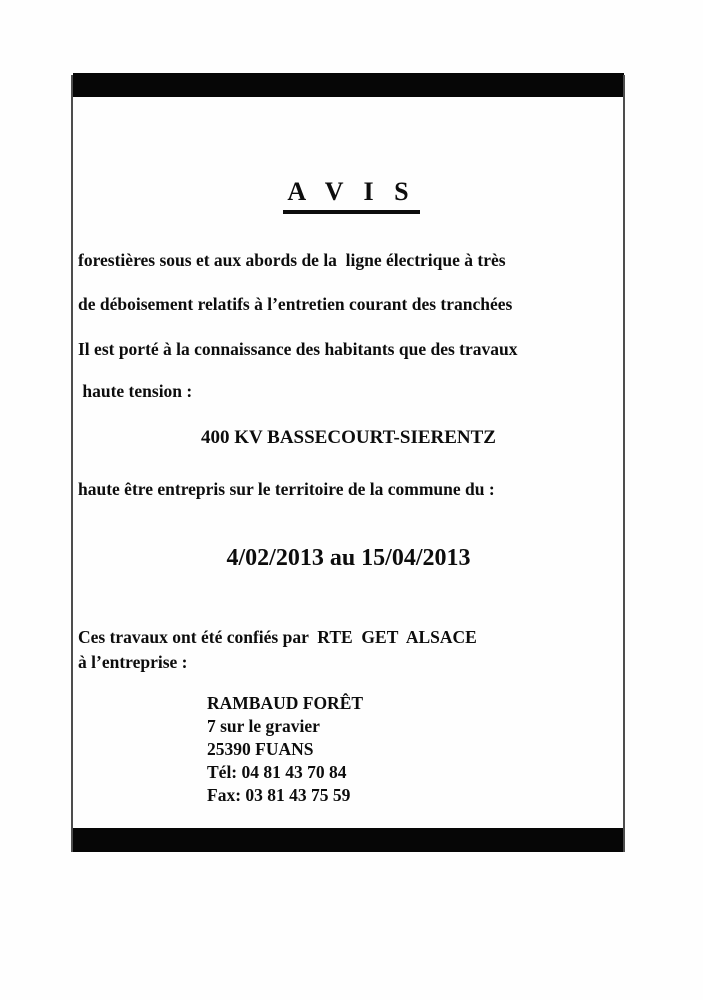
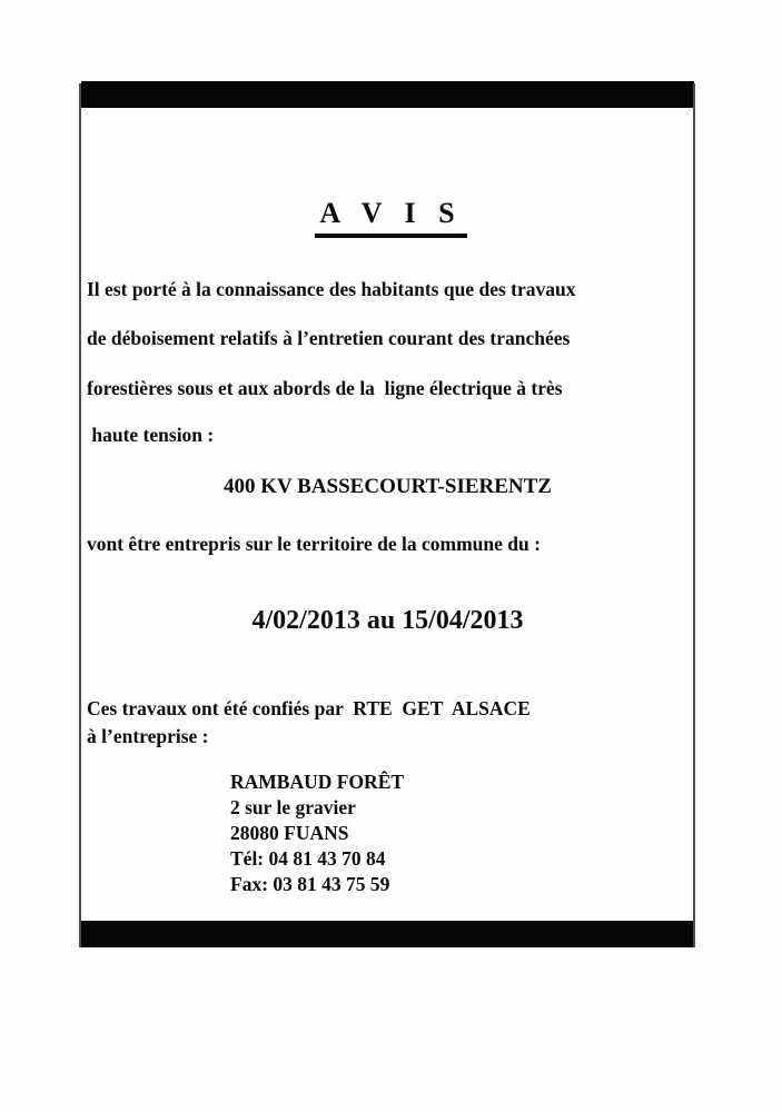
  A V I S
- forestières sous et aux abords de la ligne électrique à très
+ Il est porté à la connaissance des habitants que des travaux
  de déboisement relatifs à l’entretien courant des tranchées
- Il est porté à la connaissance des habitants que des travaux
+ forestières sous et aux abords de la ligne électrique à très
  haute tension :
  400 KV BASSECOURT-SIERENTZ
- haute être entrepris sur le territoire de la commune du :
+ vont être entrepris sur le territoire de la commune du :
  4/02/2013 au 15/04/2013
  Ces travaux ont été confiés par RTE GET ALSACE
  à l’entreprise :
  RAMBAUD FORÊT
- 7 sur le gravier
+ 2 sur le gravier
- 25390 FUANS
+ 28080 FUANS
  Tél: 04 81 43 70 84
  Fax: 03 81 43 75 59
